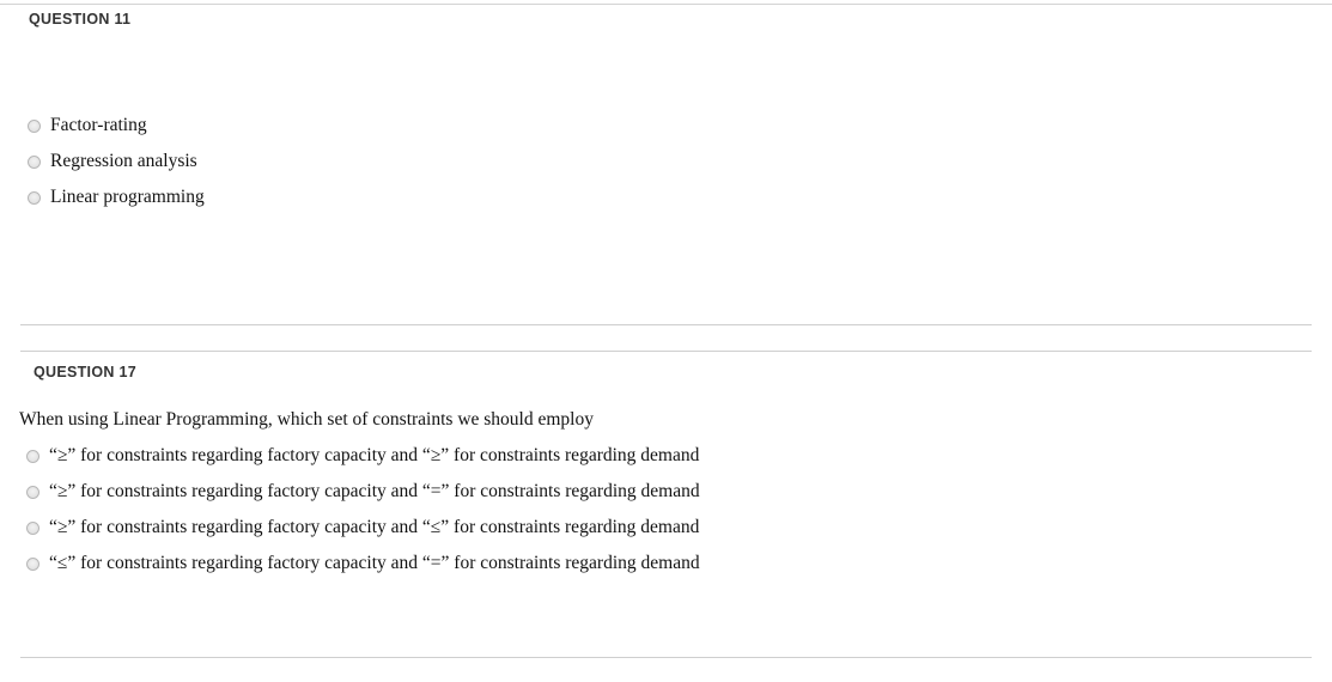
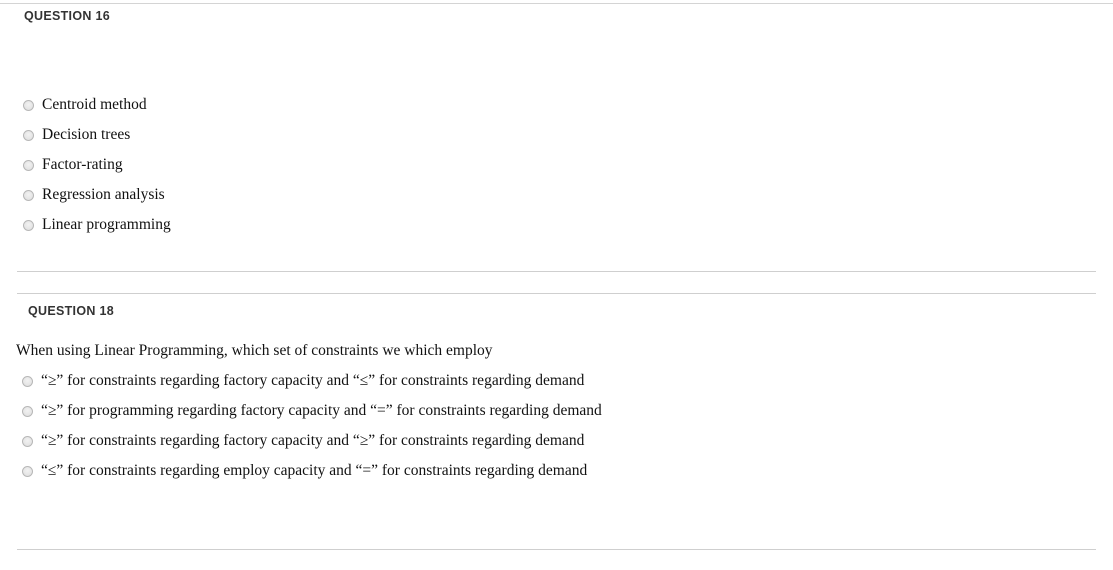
- QUESTION 11
+ QUESTION 16
+ Centroid method
+ Decision trees
  Factor-rating
  Regression analysis
  Linear programming
- QUESTION 17
+ QUESTION 18
- When using Linear Programming, which set of constraints we should employ
+ When using Linear Programming, which set of constraints we which employ
- “≥” for constraints regarding factory capacity and “≥” for constraints regarding demand
+ “≥” for constraints regarding factory capacity and “≤” for constraints regarding demand
- “≥” for constraints regarding factory capacity and “=” for constraints regarding demand
+ “≥” for programming regarding factory capacity and “=” for constraints regarding demand
- “≥” for constraints regarding factory capacity and “≤” for constraints regarding demand
+ “≥” for constraints regarding factory capacity and “≥” for constraints regarding demand
- “≤” for constraints regarding factory capacity and “=” for constraints regarding demand
+ “≤” for constraints regarding employ capacity and “=” for constraints regarding demand
